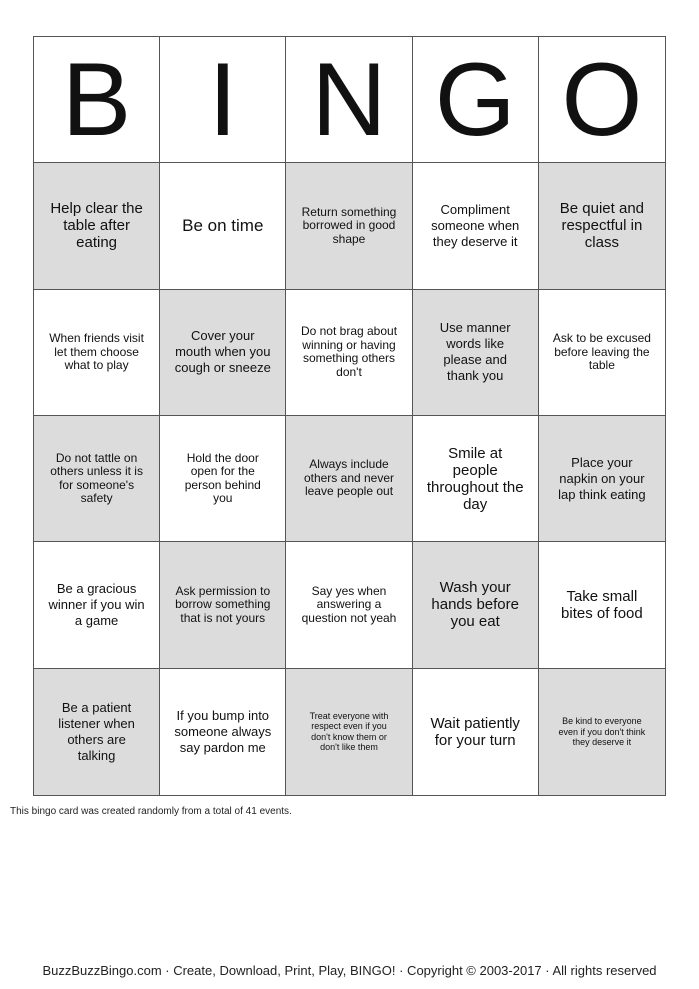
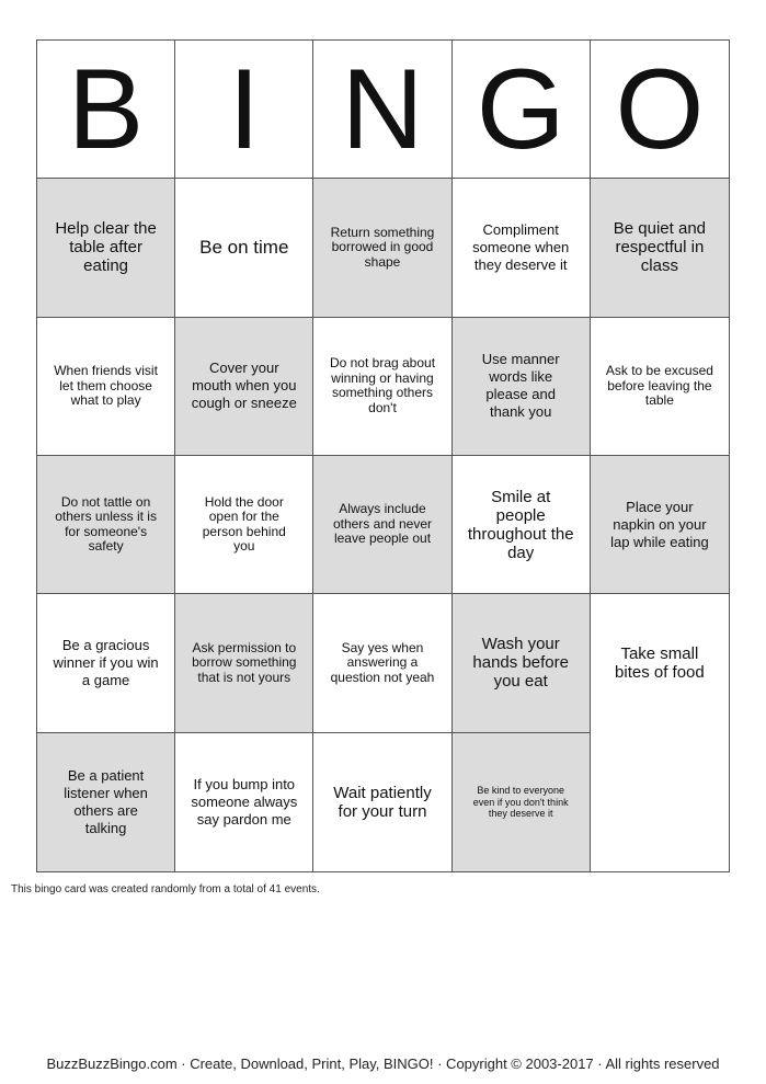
  B
  I
  N
  G
  O
  Help clear the table after eating
  Be on time
  Return something borrowed in good shape
  Compliment someone when they deserve it
  Be quiet and respectful in class
  When friends visit let them choose what to play
  Cover your mouth when you cough or sneeze
  Do not brag about winning or having something others don't
  Use manner words like please and thank you
  Ask to be excused before leaving the table
  Do not tattle on others unless it is for someone's safety
  Hold the door open for the person behind you
  Always include others and never leave people out
  Smile at people throughout the day
- Place your napkin on your lap think eating
+ Place your napkin on your lap while eating
  Be a gracious winner if you win a game
  Ask permission to borrow something that is not yours
  Say yes when answering a question not yeah
  Wash your hands before you eat
  Take small bites of food
  Be a patient listener when others are talking
  If you bump into someone always say pardon me
- Treat everyone with respect even if you don't know them or don't like them
  Wait patiently for your turn
  Be kind to everyone even if you don't think they deserve it
  This bingo card was created randomly from a total of 41 events.
  BuzzBuzzBingo.com · Create, Download, Print, Play, BINGO! · Copyright © 2003-2017 · All rights reserved
